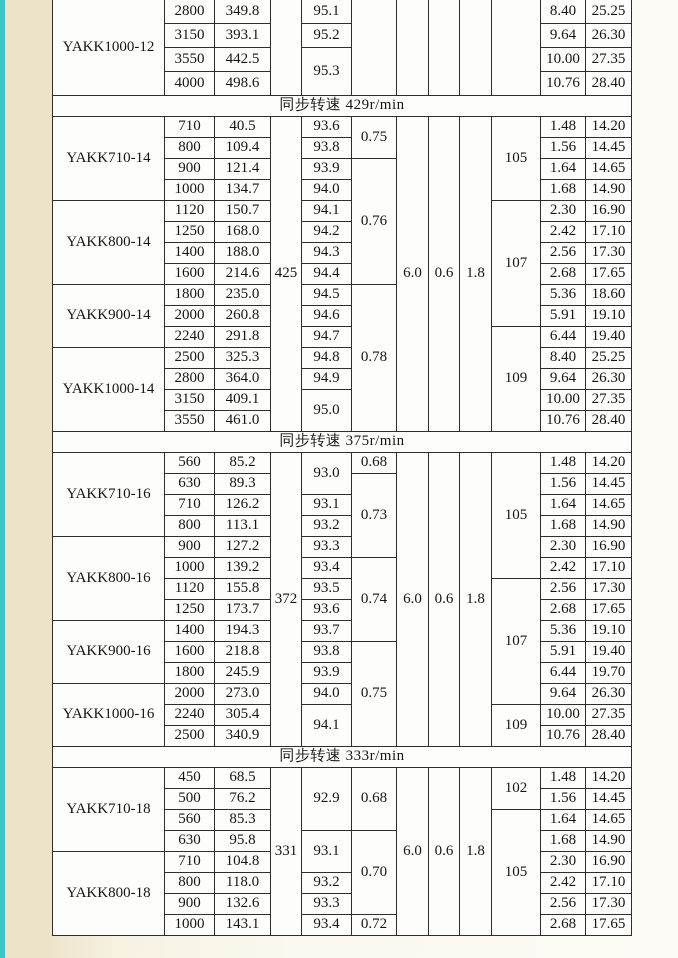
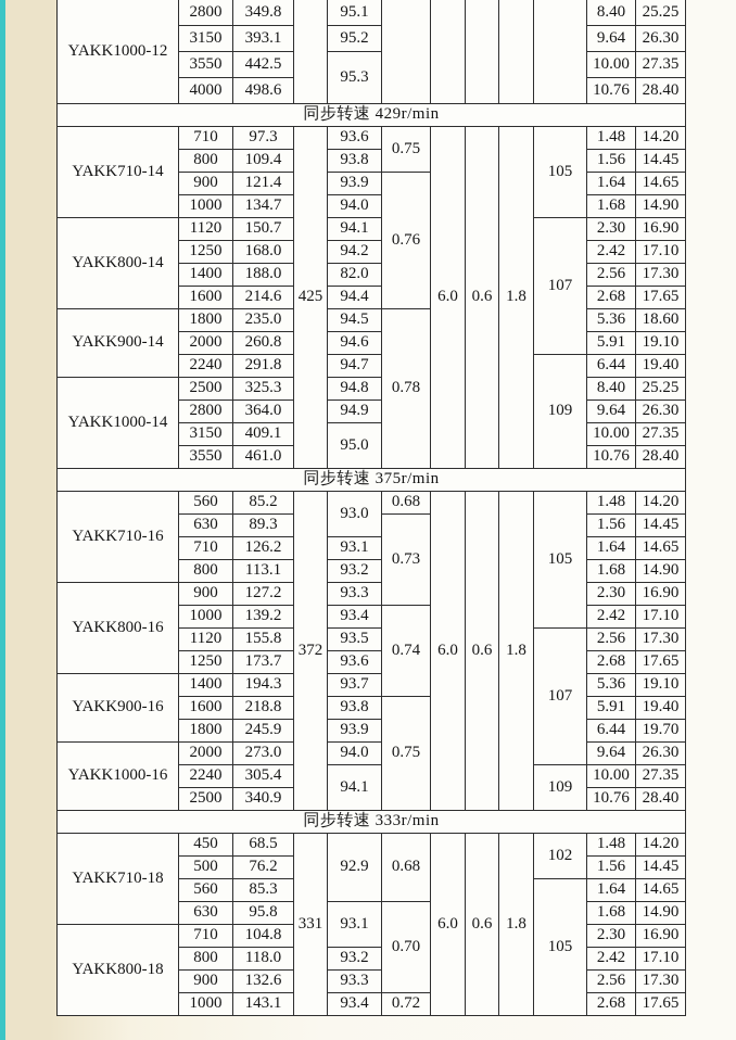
  YAKK1000-12	2800	349.8		95.1						8.40	25.25
  3150	393.1	95.2	9.64	26.30
  3550	442.5	95.3	10.00	27.35
  4000	498.6	10.76	28.40
  同步转速 429r/min
- YAKK710-14	710	40.5	425	93.6	0.75	6.0	0.6	1.8	105	1.48	14.20
+ YAKK710-14	710	97.3	425	93.6	0.75	6.0	0.6	1.8	105	1.48	14.20
  800	109.4	93.8	1.56	14.45
  900	121.4	93.9	0.76	1.64	14.65
  1000	134.7	94.0	1.68	14.90
  YAKK800-14	1120	150.7	94.1	107	2.30	16.90
  1250	168.0	94.2	2.42	17.10
- 1400	188.0	94.3	2.56	17.30
+ 1400	188.0	82.0	2.56	17.30
  1600	214.6	94.4	2.68	17.65
  YAKK900-14	1800	235.0	94.5	0.78	5.36	18.60
  2000	260.8	94.6	5.91	19.10
  2240	291.8	94.7	109	6.44	19.40
  YAKK1000-14	2500	325.3	94.8	8.40	25.25
  2800	364.0	94.9	9.64	26.30
  3150	409.1	95.0	10.00	27.35
  3550	461.0	10.76	28.40
  同步转速 375r/min
  YAKK710-16	560	85.2	372	93.0	0.68	6.0	0.6	1.8	105	1.48	14.20
  630	89.3	0.73	1.56	14.45
  710	126.2	93.1	1.64	14.65
  800	113.1	93.2	1.68	14.90
  YAKK800-16	900	127.2	93.3	2.30	16.90
  1000	139.2	93.4	0.74	2.42	17.10
  1120	155.8	93.5	107	2.56	17.30
  1250	173.7	93.6	2.68	17.65
  YAKK900-16	1400	194.3	93.7	5.36	19.10
  1600	218.8	93.8	0.75	5.91	19.40
  1800	245.9	93.9	6.44	19.70
  YAKK1000-16	2000	273.0	94.0	9.64	26.30
  2240	305.4	94.1	109	10.00	27.35
  2500	340.9	10.76	28.40
  同步转速 333r/min
  YAKK710-18	450	68.5	331	92.9	0.68	6.0	0.6	1.8	102	1.48	14.20
  500	76.2	1.56	14.45
  560	85.3	105	1.64	14.65
  630	95.8	93.1	0.70	1.68	14.90
  YAKK800-18	710	104.8	2.30	16.90
  800	118.0	93.2	2.42	17.10
  900	132.6	93.3	2.56	17.30
  1000	143.1	93.4	0.72	2.68	17.65
